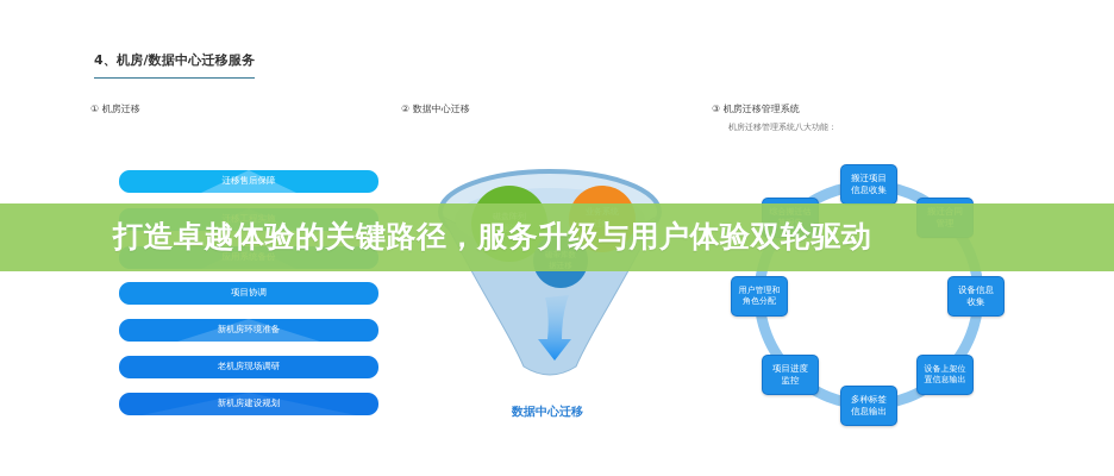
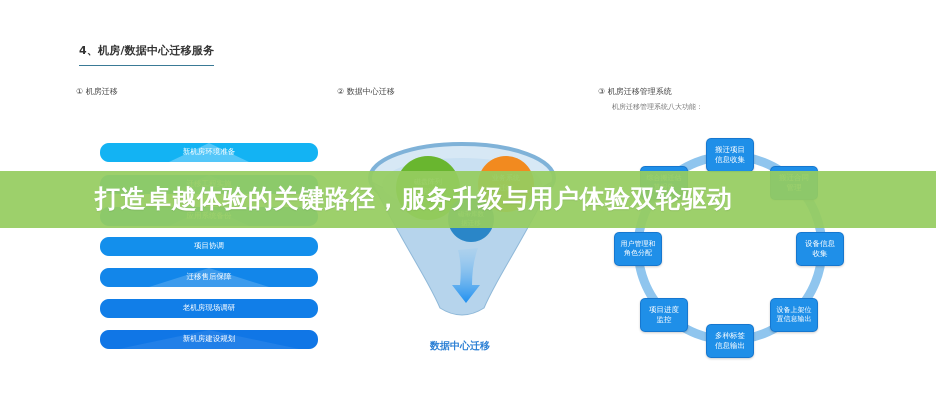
  4、机房/数据中心迁移服务
  ① 机房迁移
  ② 数据中心迁移
  ③ 机房迁移管理系统
  机房迁移管理系统八大功能：
- 迁移售后保障
+ 新机房环境准备
  项目协调
- 新机房环境准备
+ 迁移售后保障
  老机房现场调研
  新机房建设规划
  数据中心迁移
  搬迁项目
  信息收集
  设备信息
  收集
  设备上架位
  置信息输出
  多种标签
  信息输出
  项目进度
  监控
  用户管理和
  角色分配
  打造卓越体验的关键路径，服务升级与用户体验双轮驱动
